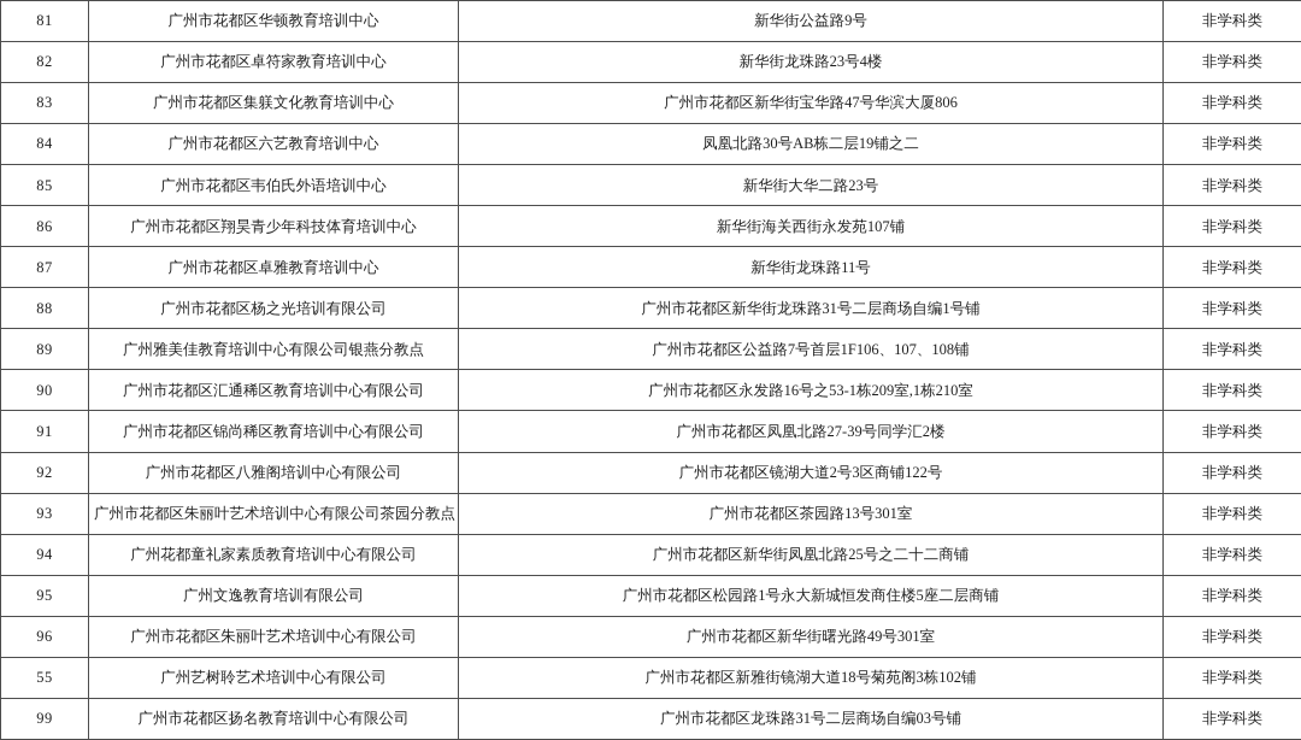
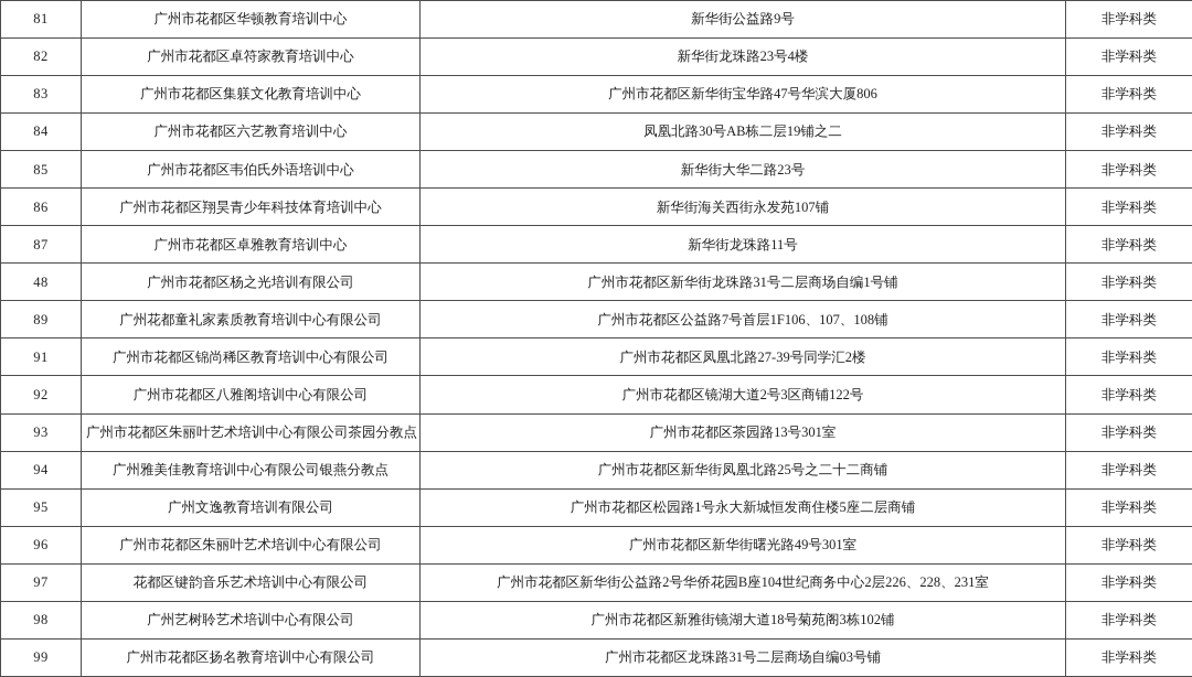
  81	广州市花都区华顿教育培训中心	新华街公益路9号	非学科类
  82	广州市花都区卓符家教育培训中心	新华街龙珠路23号4楼	非学科类
  83	广州市花都区集躾文化教育培训中心	广州市花都区新华街宝华路47号华滨大厦806	非学科类
  84	广州市花都区六艺教育培训中心	凤凰北路30号AB栋二层19铺之二	非学科类
  85	广州市花都区韦伯氏外语培训中心	新华街大华二路23号	非学科类
  86	广州市花都区翔昊青少年科技体育培训中心	新华街海关西街永发苑107铺	非学科类
  87	广州市花都区卓雅教育培训中心	新华街龙珠路11号	非学科类
- 88	广州市花都区杨之光培训有限公司	广州市花都区新华街龙珠路31号二层商场自编1号铺	非学科类
+ 48	广州市花都区杨之光培训有限公司	广州市花都区新华街龙珠路31号二层商场自编1号铺	非学科类
- 89	广州雅美佳教育培训中心有限公司银燕分教点	广州市花都区公益路7号首层1F106、107、108铺	非学科类
+ 89	广州花都童礼家素质教育培训中心有限公司	广州市花都区公益路7号首层1F106、107、108铺	非学科类
- 90	广州市花都区汇通稀区教育培训中心有限公司	广州市花都区永发路16号之53-1栋209室,1栋210室	非学科类
  91	广州市花都区锦尚稀区教育培训中心有限公司	广州市花都区凤凰北路27-39号同学汇2楼	非学科类
  92	广州市花都区八雅阁培训中心有限公司	广州市花都区镜湖大道2号3区商铺122号	非学科类
  93	广州市花都区朱丽叶艺术培训中心有限公司茶园分教点	广州市花都区茶园路13号301室	非学科类
- 94	广州花都童礼家素质教育培训中心有限公司	广州市花都区新华街凤凰北路25号之二十二商铺	非学科类
+ 94	广州雅美佳教育培训中心有限公司银燕分教点	广州市花都区新华街凤凰北路25号之二十二商铺	非学科类
  95	广州文逸教育培训有限公司	广州市花都区松园路1号永大新城恒发商住楼5座二层商铺	非学科类
  96	广州市花都区朱丽叶艺术培训中心有限公司	广州市花都区新华街曙光路49号301室	非学科类
+ 97	花都区键韵音乐艺术培训中心有限公司	广州市花都区新华街公益路2号华侨花园B座104世纪商务中心2层226、228、231室	非学科类
- 55	广州艺树聆艺术培训中心有限公司	广州市花都区新雅街镜湖大道18号菊苑阁3栋102铺	非学科类
+ 98	广州艺树聆艺术培训中心有限公司	广州市花都区新雅街镜湖大道18号菊苑阁3栋102铺	非学科类
  99	广州市花都区扬名教育培训中心有限公司	广州市花都区龙珠路31号二层商场自编03号铺	非学科类
